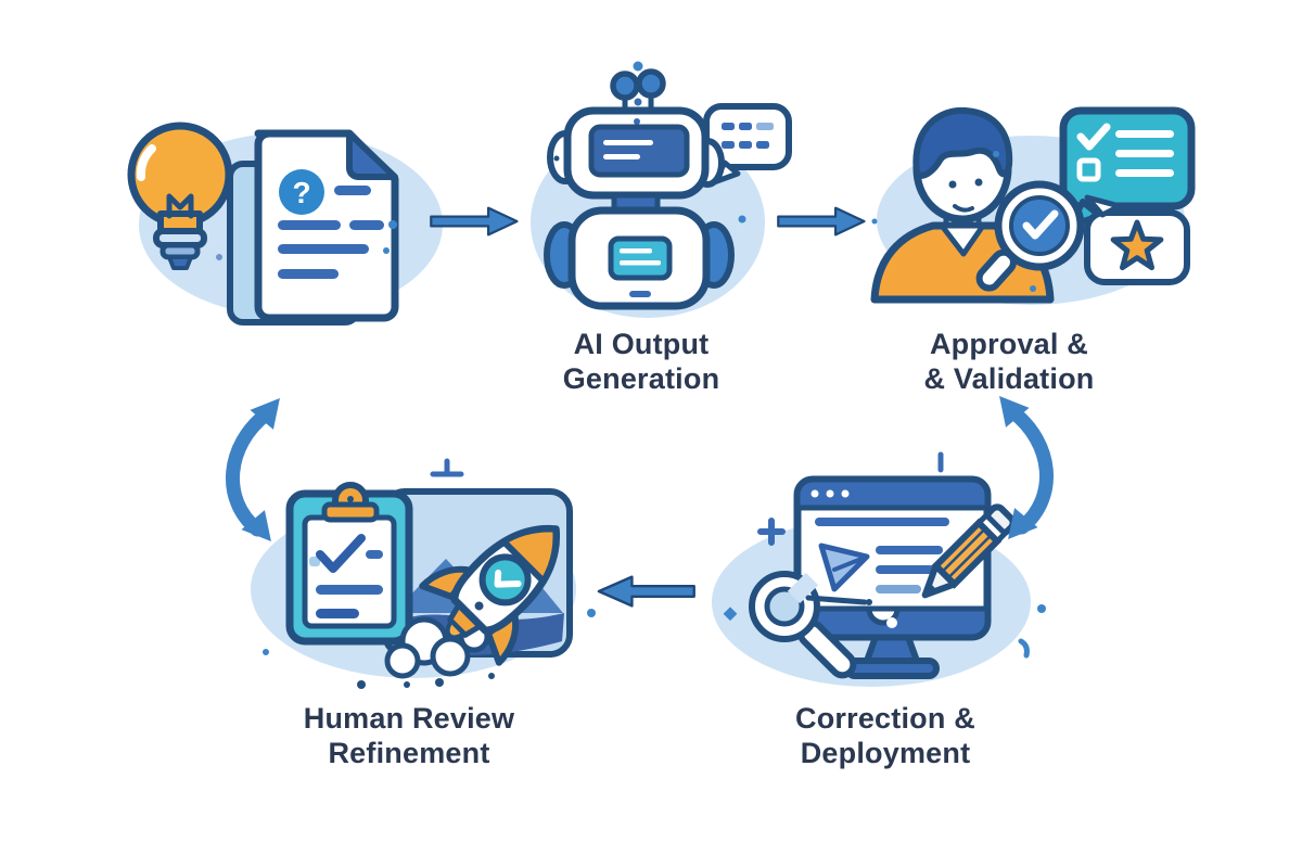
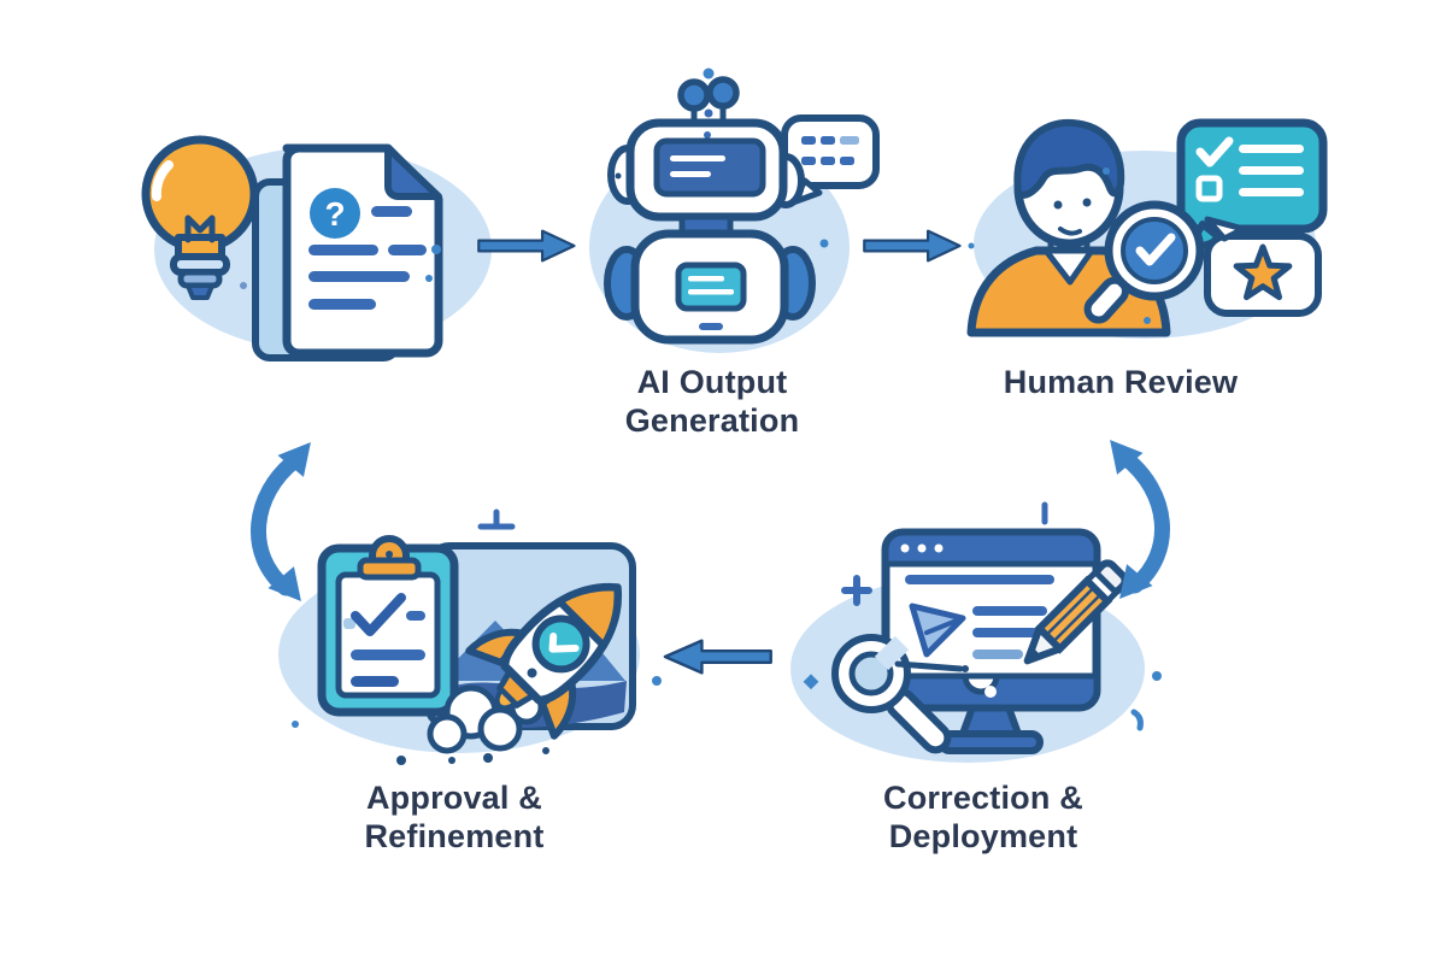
  ?
  AI Output
  Generation
- Approval &
+ Human Review
- & Validation
- Human Review
+ Approval &
  Refinement
  Correction &
  Deployment
